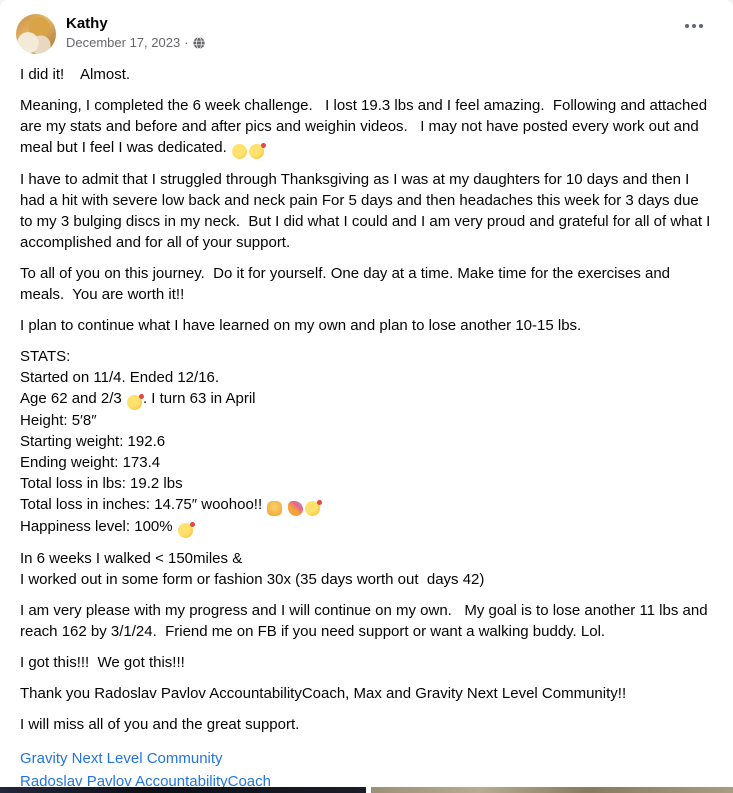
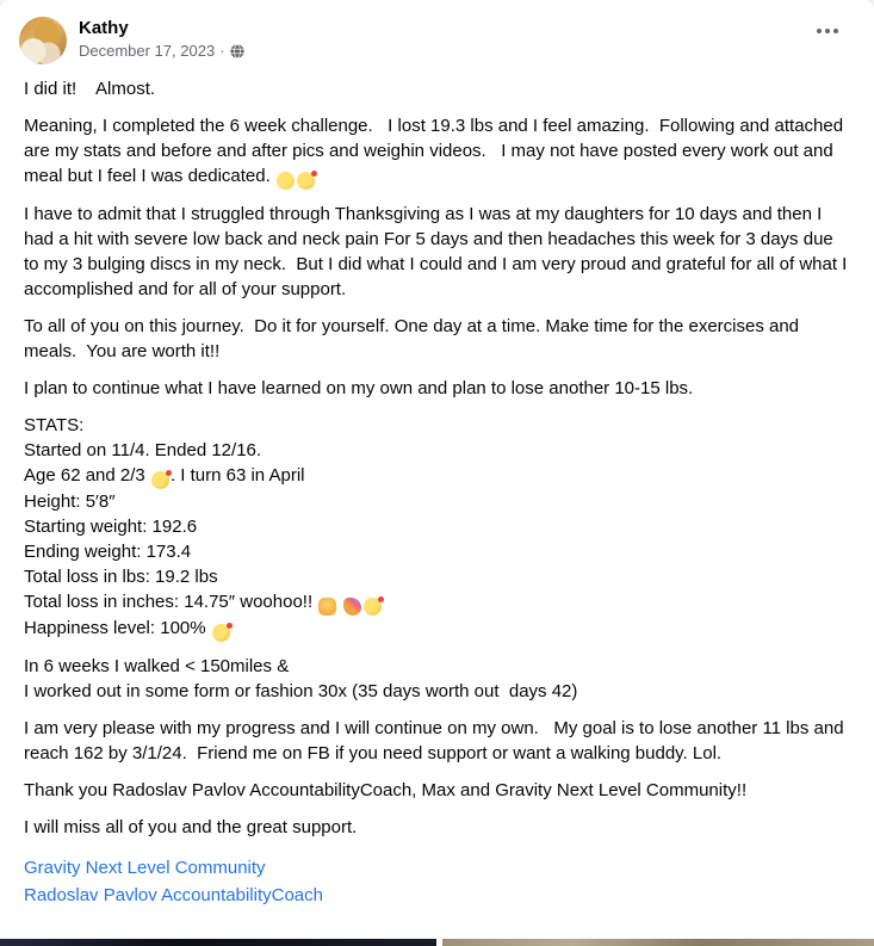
  Kathy
  December 17, 2023
  ·
  I did it! Almost.
  Meaning, I completed the 6 week challenge. I lost 19.3 lbs and I feel amazing. Following and attached are my stats and before and after pics and weighin videos. I may not have posted every work out and meal but I feel I was dedicated.
  I have to admit that I struggled through Thanksgiving as I was at my daughters for 10 days and then I had a hit with severe low back and neck pain For 5 days and then headaches this week for 3 days due to my 3 bulging discs in my neck. But I did what I could and I am very proud and grateful for all of what I accomplished and for all of your support.
  To all of you on this journey. Do it for yourself. One day at a time. Make time for the exercises and meals. You are worth it!!
  I plan to continue what I have learned on my own and plan to lose another 10-15 lbs.
  STATS:
  Started on 11/4. Ended 12/16.
  Age 62 and 2/3 . I turn 63 in April
  Height: 5′8″
  Starting weight: 192.6
  Ending weight: 173.4
  Total loss in lbs: 19.2 lbs
  Total loss in inches: 14.75″ woohoo!!
  Happiness level: 100%
  In 6 weeks I walked < 150miles &
  I worked out in some form or fashion 30x (35 days worth out days 42)
  I am very please with my progress and I will continue on my own. My goal is to lose another 11 lbs and reach 162 by 3/1/24. Friend me on FB if you need support or want a walking buddy. Lol.
- I got this!!! We got this!!!
  Thank you Radoslav Pavlov AccountabilityCoach, Max and Gravity Next Level Community!!
  I will miss all of you and the great support.
  Gravity Next Level Community
  Radoslav Pavlov AccountabilityCoach
